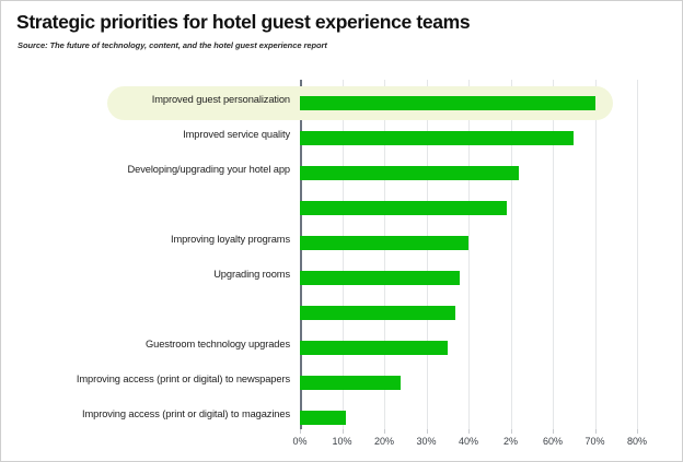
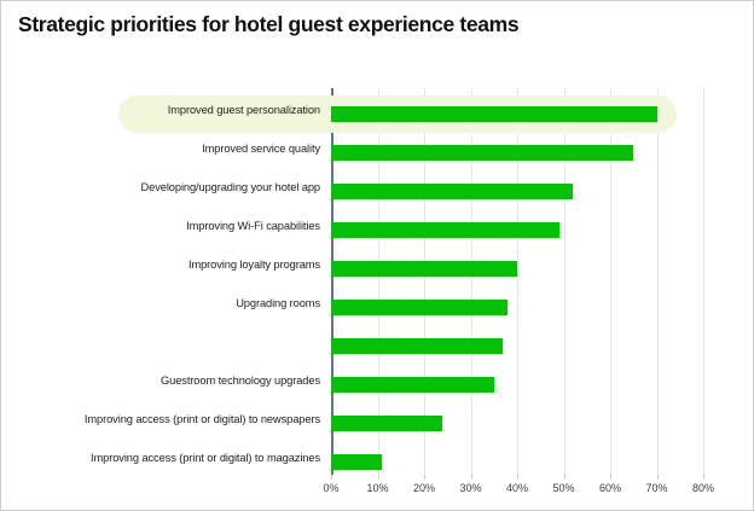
  Strategic priorities for hotel guest experience teams
- Source: The future of technology, content, and the hotel guest experience report
  Improved guest personalization
  Improved service quality
  Developing/upgrading your hotel app
+ Improving Wi-Fi capabilities
  Improving loyalty programs
  Upgrading rooms
  Guestroom technology upgrades
  Improving access (print or digital) to newspapers
  Improving access (print or digital) to magazines
  0%
  10%
  20%
  30%
  40%
- 2%
+ 50%
  60%
  70%
  80%
